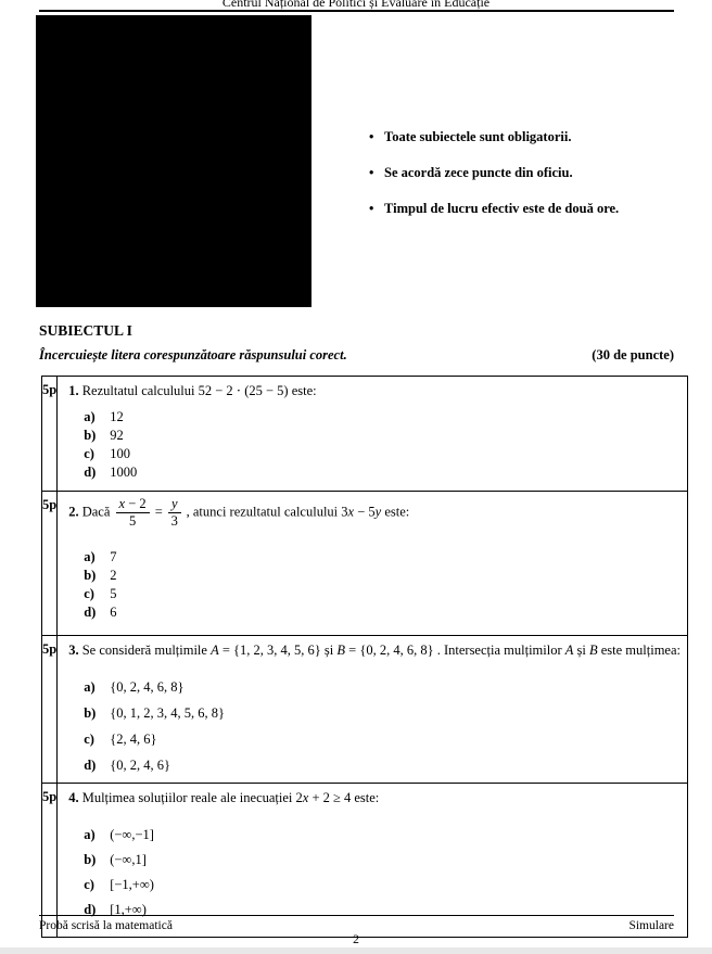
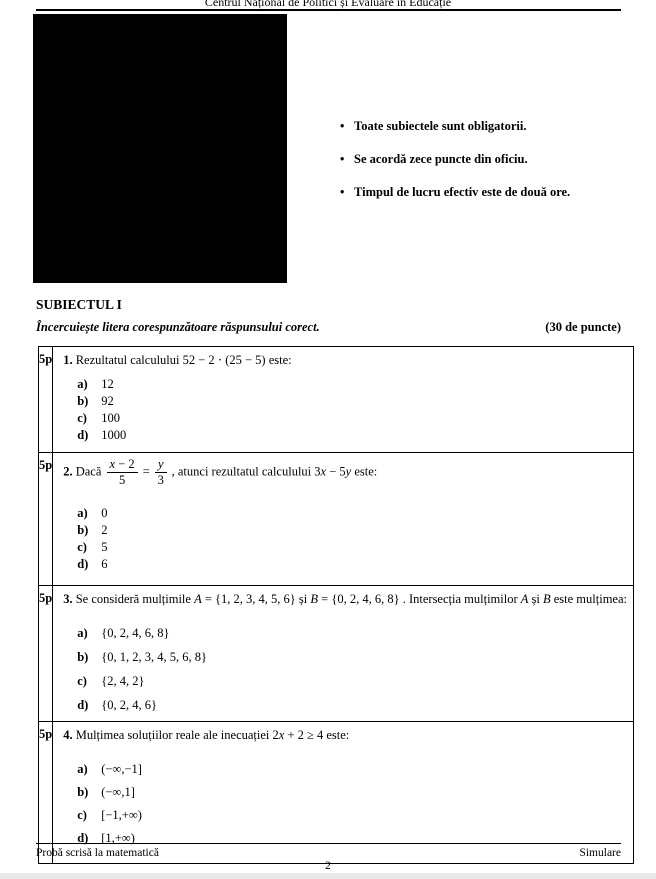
  Centrul Național de Politici și Evaluare în Educație
  • Toate subiectele sunt obligatorii.
  • Se acordă zece puncte din oficiu.
  • Timpul de lucru efectiv este de două ore.
  SUBIECTUL I
  Încercuiește litera corespunzătoare răspunsului corect.
  (30 de puncte)
  5p	1. Rezultatul calculului 52 − 2 ⋅ (25 − 5) este: a) 12 b) 92 c) 100 d) 1000
- 5p	2. Dacă x − 25 = y3 , atunci rezultatul calculului 3x − 5y este: a) 7 b) 2 c) 5 d) 6
+ 5p	2. Dacă x − 25 = y3 , atunci rezultatul calculului 3x − 5y este: a) 0 b) 2 c) 5 d) 6
- 5p	3. Se consideră mulțimile A = {1, 2, 3, 4, 5, 6} și B = {0, 2, 4, 6, 8} . Intersecția mulțimilor A și B este mulțimea: a) {0, 2, 4, 6, 8} b) {0, 1, 2, 3, 4, 5, 6, 8} c) {2, 4, 6} d) {0, 2, 4, 6}
+ 5p	3. Se consideră mulțimile A = {1, 2, 3, 4, 5, 6} și B = {0, 2, 4, 6, 8} . Intersecția mulțimilor A și B este mulțimea: a) {0, 2, 4, 6, 8} b) {0, 1, 2, 3, 4, 5, 6, 8} c) {2, 4, 2} d) {0, 2, 4, 6}
  5p	4. Mulțimea soluțiilor reale ale inecuației 2x + 2 ≥ 4 este: a) (−∞,−1] b) (−∞,1] c) [−1,+∞) d) [1,+∞)
  Probă scrisă la matematică
  Simulare
  2
